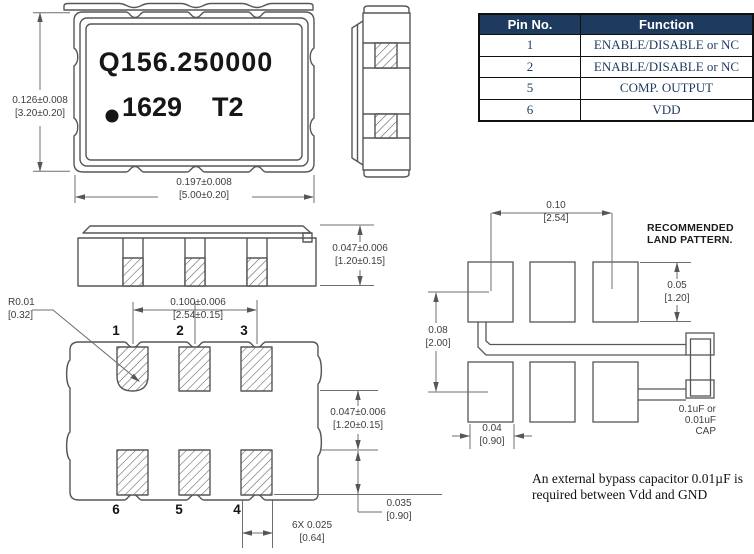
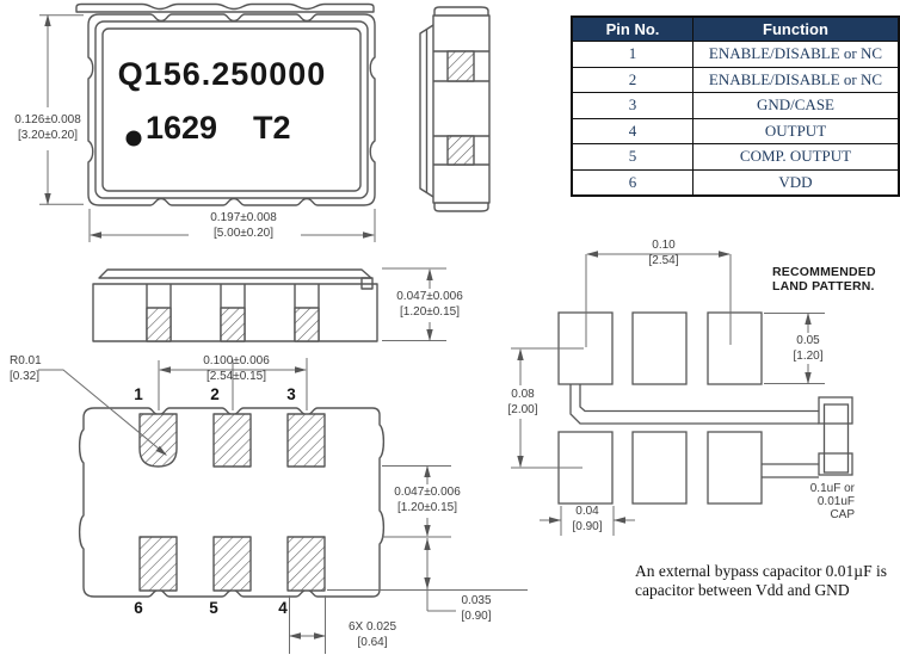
  Q156.250000
  1629
  T2
  0.126±0.008
  [3.20±0.20]
  0.197±0.008
  [5.00±0.20]
  0.047±0.006
  [1.20±0.15]
  R0.01
  [0.32]
  0.100±0.006
  [2.54±0.15]
  0.047±0.006
  [1.20±0.15]
  0.035
  [0.90]
  6X 0.025
  [0.64]
  1
  2
  3
  6
  5
  4
  RECOMMENDED
  LAND PATTERN.
  0.10
  [2.54]
  0.05
  [1.20]
  0.08
  [2.00]
  0.04
  [0.90]
  0.1uF or
  0.01uF
  CAP
  An external bypass capacitor 0.01µF is
- required between Vdd and GND
+ capacitor between Vdd and GND
  Pin No.	Function
  1	ENABLE/DISABLE or NC
  2	ENABLE/DISABLE or NC
+ 3	GND/CASE
+ 4	OUTPUT
  5	COMP. OUTPUT
  6	VDD
